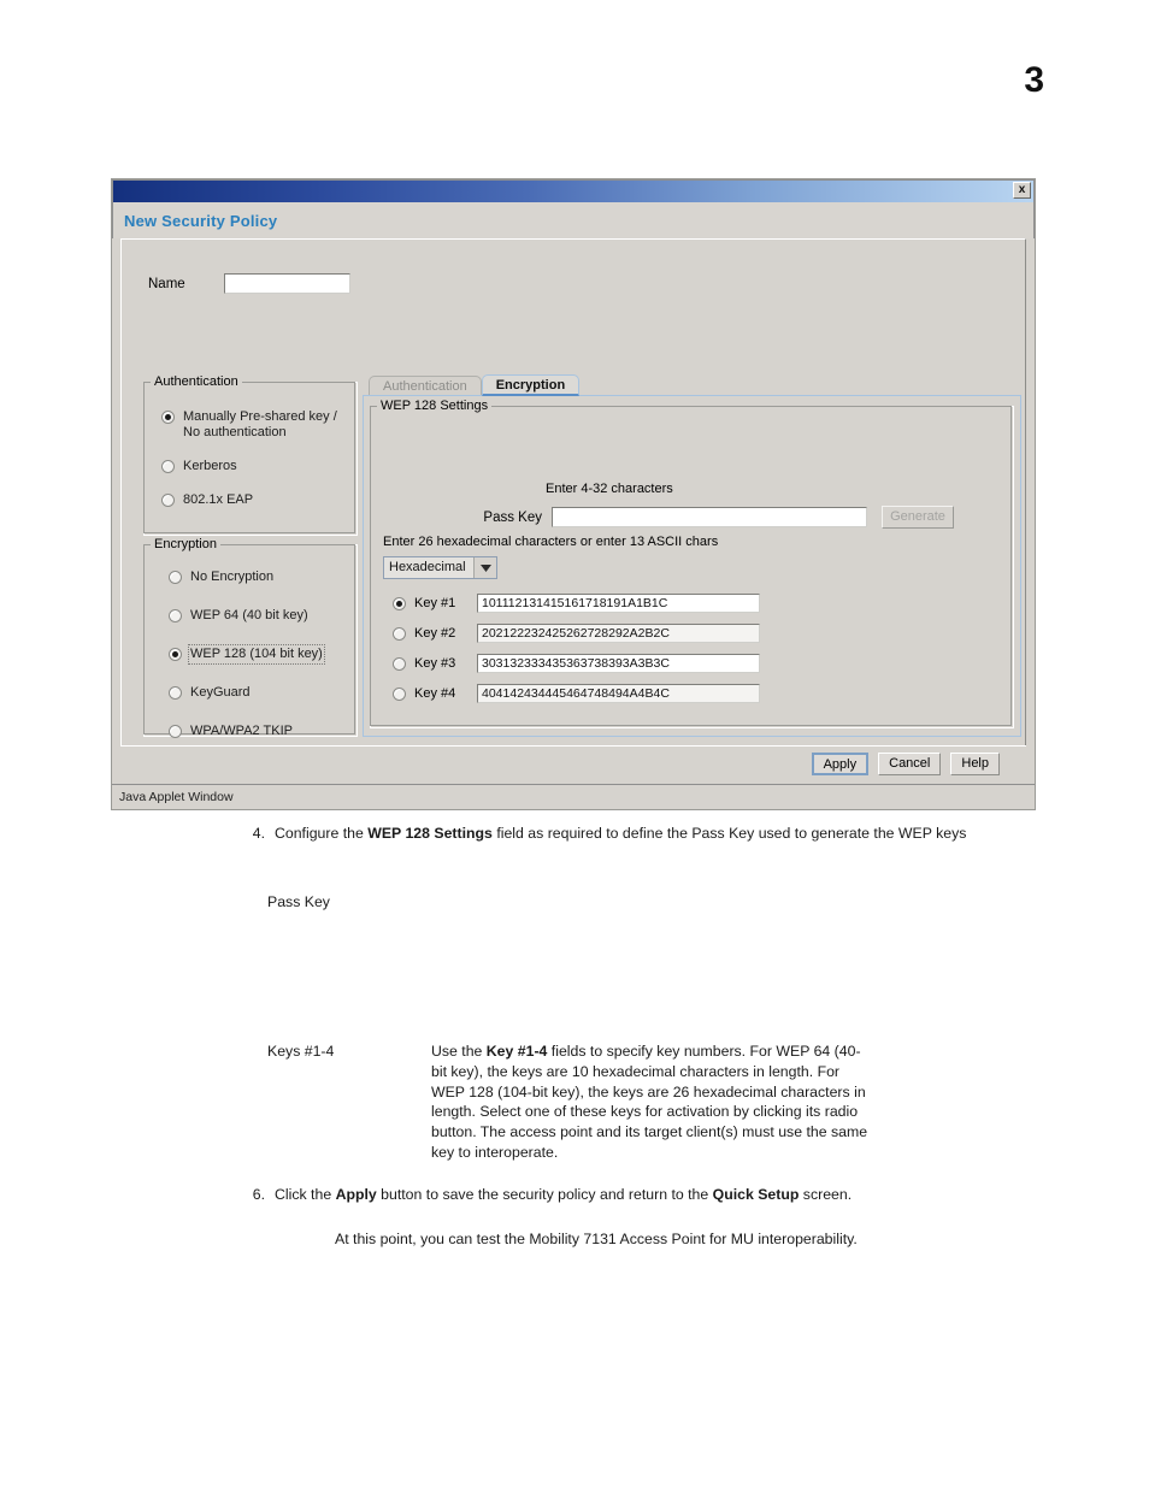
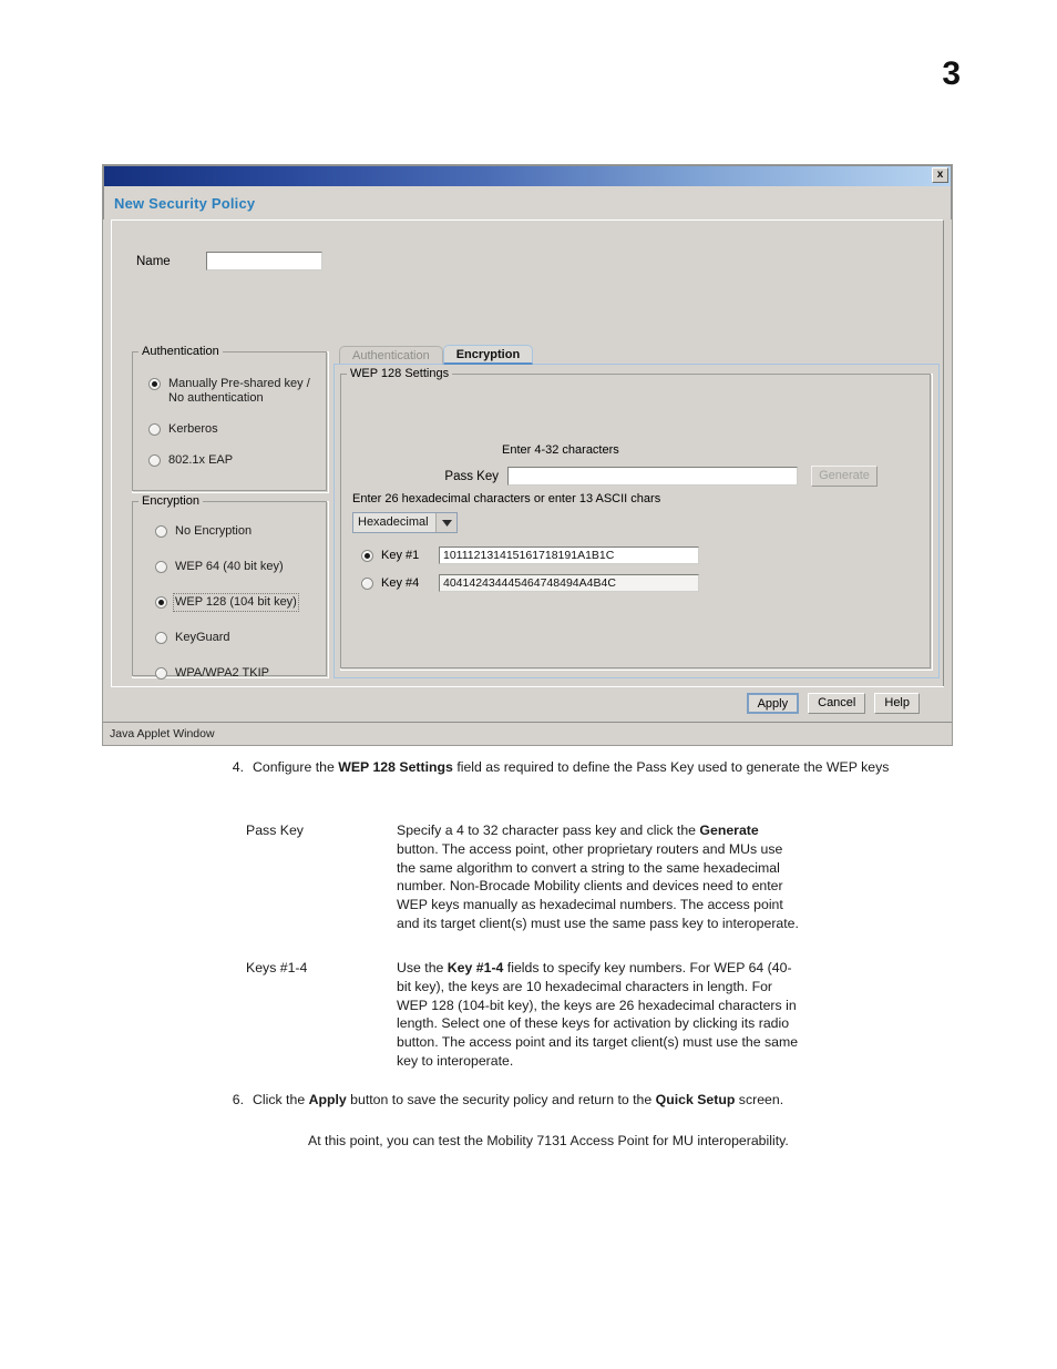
  3
  x
  New Security Policy
  Name
  Authentication
  Manually Pre-shared key /
  No authentication
  Kerberos
  802.1x EAP
  Encryption
  No Encryption
  WEP 64 (40 bit key)
  WEP 128 (104 bit key)
  KeyGuard
  WPA/WPA2 TKIP
  Authentication
  Encryption
  WEP 128 Settings
  Enter 4-32 characters
  Pass Key
  Generate
  Enter 26 hexadecimal characters or enter 13 ASCII chars
  Hexadecimal
  Key #1
  101112131415161718191A1B1C
- Key #2
- 202122232425262728292A2B2C
- Key #3
- 303132333435363738393A3B3C
  Key #4
  404142434445464748494A4B4C
  Apply
  Cancel
  Help
  Java Applet Window
  4.
  Configure the WEP 128 Settings field as required to define the Pass Key used to generate the WEP keys
  Pass Key
+ Specify a 4 to 32 character pass key and click the Generate button. The access point, other proprietary routers and MUs use the same algorithm to convert a string to the same hexadecimal number. Non-Brocade Mobility clients and devices need to enter WEP keys manually as hexadecimal numbers. The access point and its target client(s) must use the same pass key to interoperate.
  Keys #1-4
  Use the Key #1-4 fields to specify key numbers. For WEP 64 (40-bit key), the keys are 10 hexadecimal characters in length. For WEP 128 (104-bit key), the keys are 26 hexadecimal characters in length. Select one of these keys for activation by clicking its radio button. The access point and its target client(s) must use the same key to interoperate.
  6.
  Click the Apply button to save the security policy and return to the Quick Setup screen.
  At this point, you can test the Mobility 7131 Access Point for MU interoperability.
